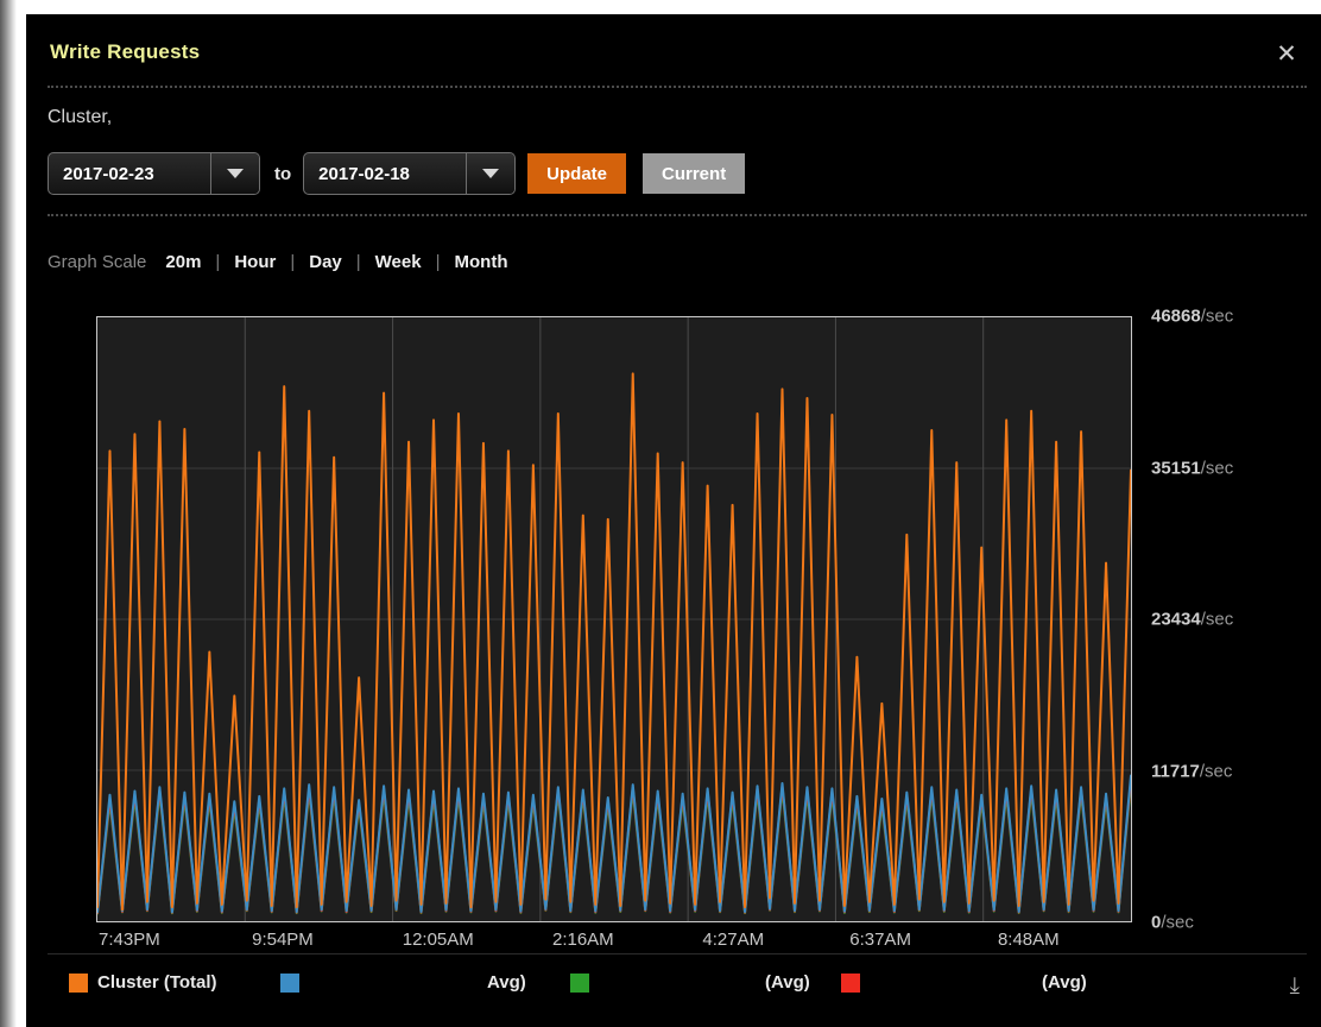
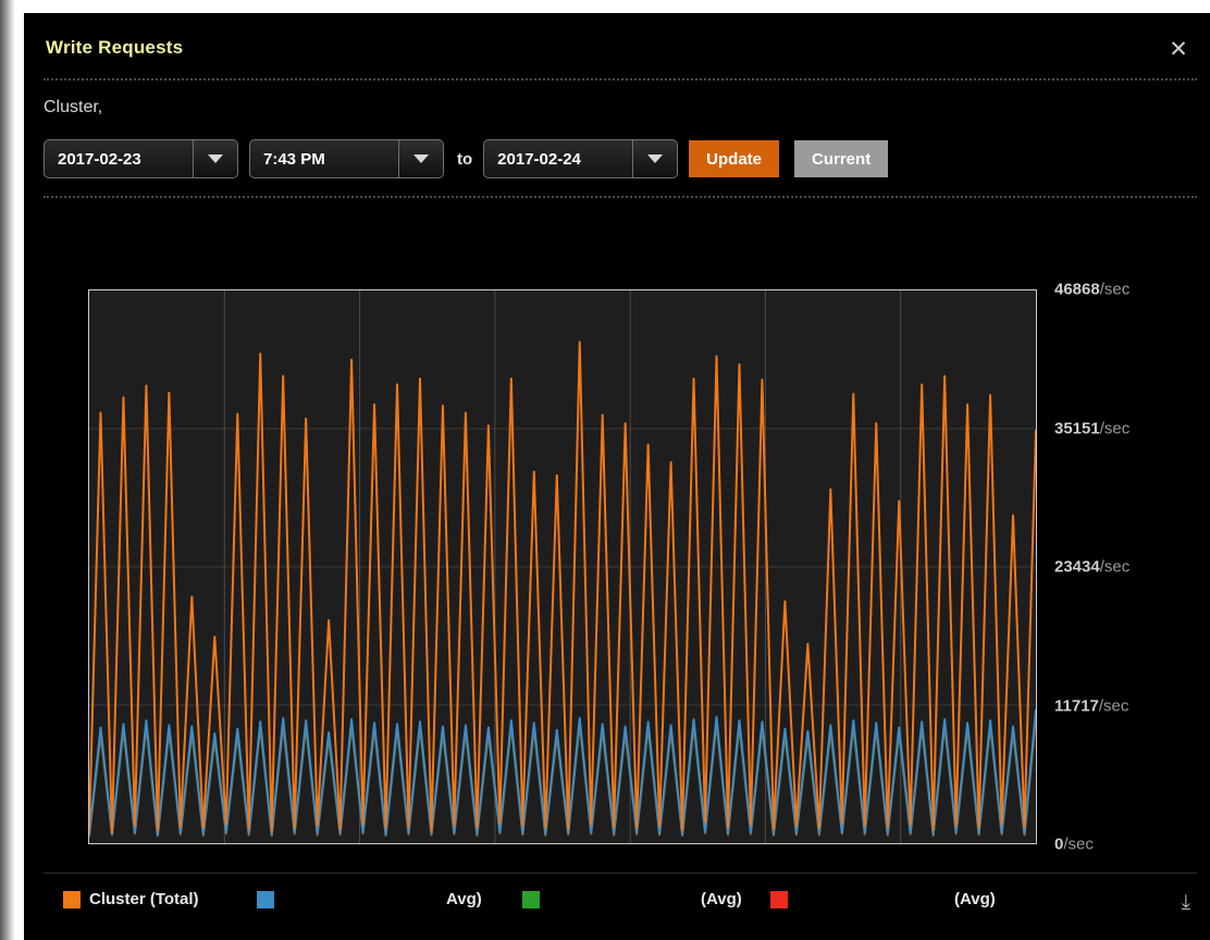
  Write Requests
  ✕
  Cluster,
  2017-02-23
+ 7:43 PM
  to
- 2017-02-18
+ 2017-02-24
  Update
  Current
- Graph Scale
- 20m | Hour | Day | Week | Month
  0/sec
  11717/sec
  23434/sec
  35151/sec
  46868/sec
- 7:43PM
- 9:54PM
- 12:05AM
- 2:16AM
- 4:27AM
- 6:37AM
- 8:48AM
  ⤓
  Cluster (Total)
  Avg)
  (Avg)
  (Avg)
